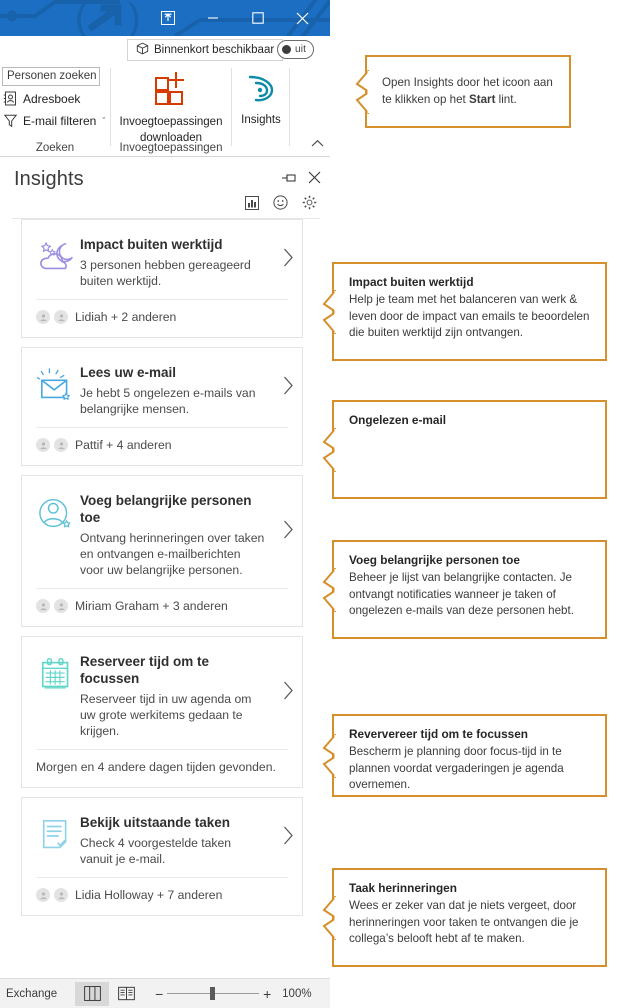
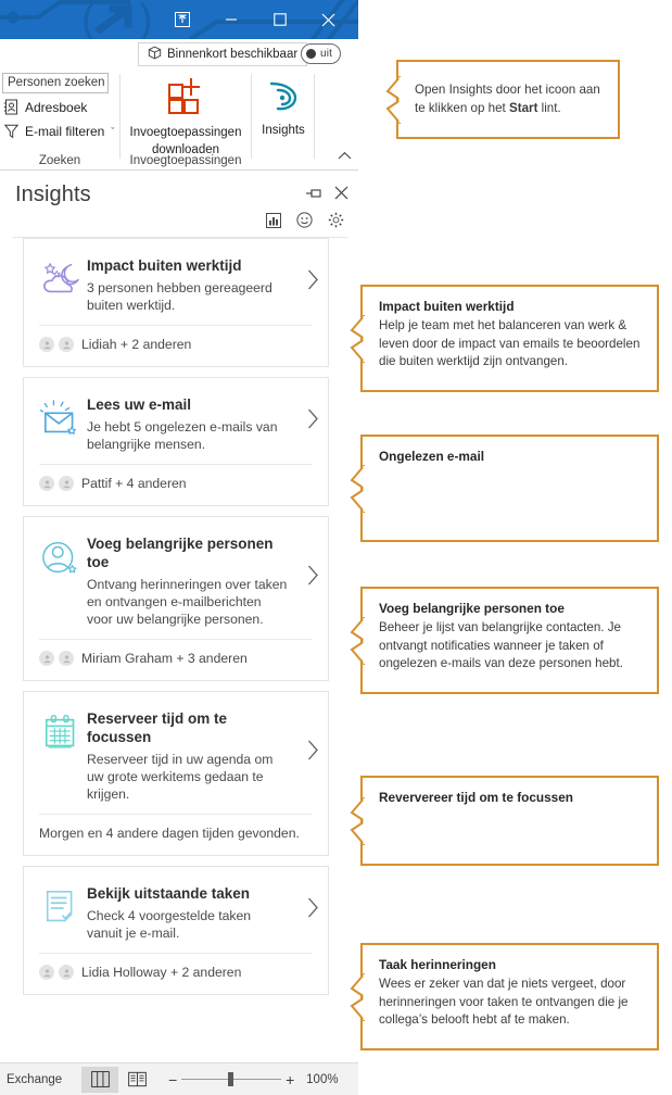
  (
  )
  Binnenkort beschikbaar
  uit
  Personen zoeken
  Adresboek
  E-mail filteren
  ˇ
  Zoeken
  Invoegtoepassingen
  downloaden
  Invoegtoepassingen
  Insights
  Insights
  Impact buiten werktijd
  3 personen hebben gereageerd buiten werktijd.
  Lidiah + 2 anderen
  Lees uw e-mail
  Je hebt 5 ongelezen e-mails van belangrijke mensen.
  Pattif + 4 anderen
  Voeg belangrijke personen toe
  Ontvang herinneringen over taken en ontvangen e-mailberichten voor uw belangrijke personen.
  Miriam Graham + 3 anderen
  Reserveer tijd om te focussen
  Reserveer tijd in uw agenda om uw grote werkitems gedaan te krijgen.
  Morgen en 4 andere dagen tijden gevonden.
  Bekijk uitstaande taken
  Check 4 voorgestelde taken vanuit je e-mail.
- Lidia Holloway + 7 anderen
+ Lidia Holloway + 2 anderen
  Exchange
  −
  +
  100%
  Open Insights door het icoon aan te klikken op het Start lint.
  Impact buiten werktijd
  Help je team met het balanceren van werk & leven door de impact van emails te beoordelen die buiten werktijd zijn ontvangen.
  Ongelezen e-mail
  Voeg belangrijke personen toe
  Beheer je lijst van belangrijke contacten. Je ontvangt notificaties wanneer je taken of ongelezen e-mails van deze personen hebt.
  Reververeer tijd om te focussen
- Bescherm je planning door focus-tijd in te plannen voordat vergaderingen je agenda overnemen.
  Taak herinneringen
  Wees er zeker van dat je niets vergeet, door herinneringen voor taken te ontvangen die je collega’s belooft hebt af te maken.
